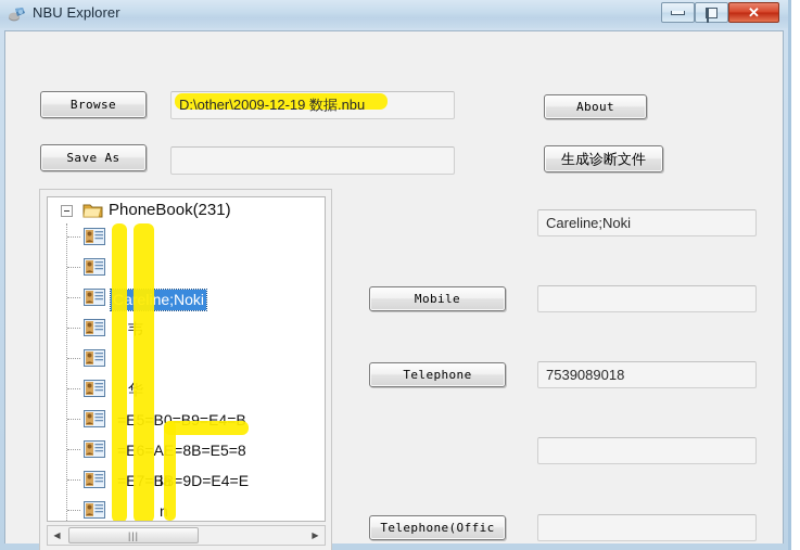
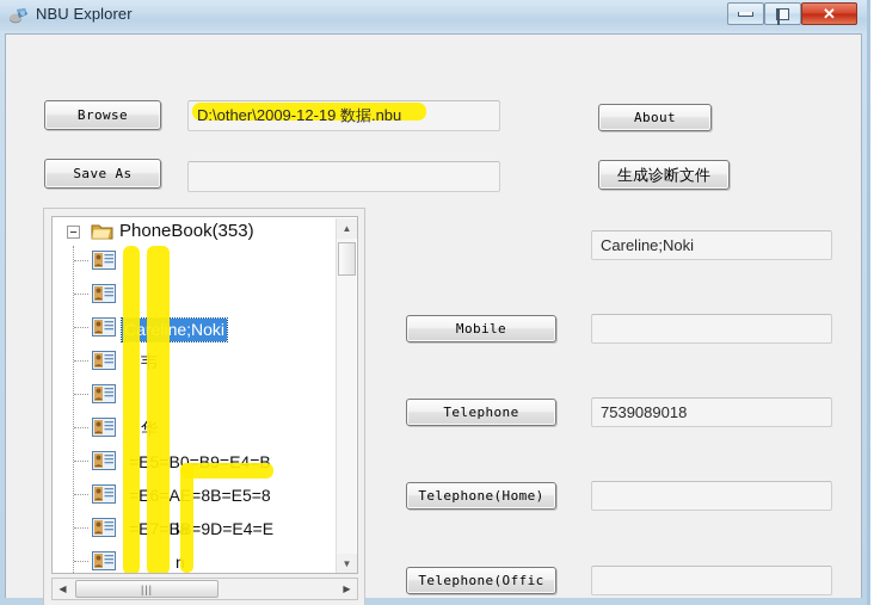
  NBU Explorer
  ✕
  Browse
  D:\other\2009-12-19 数据.nbu
  About
  Save As
  生成诊断文件
- PhoneBook(231)
+ PhoneBook(353)
  EB0=B9=E4=B
  EA=8B=E5=8
  EB=9D=E4=E
+ ▲
+ ▼
  ◀
  |||
  ▶
  Careline;Noki
  Mobile
  Telephone
  7539089018
+ Telephone(Home)
  Telephone(Offic
